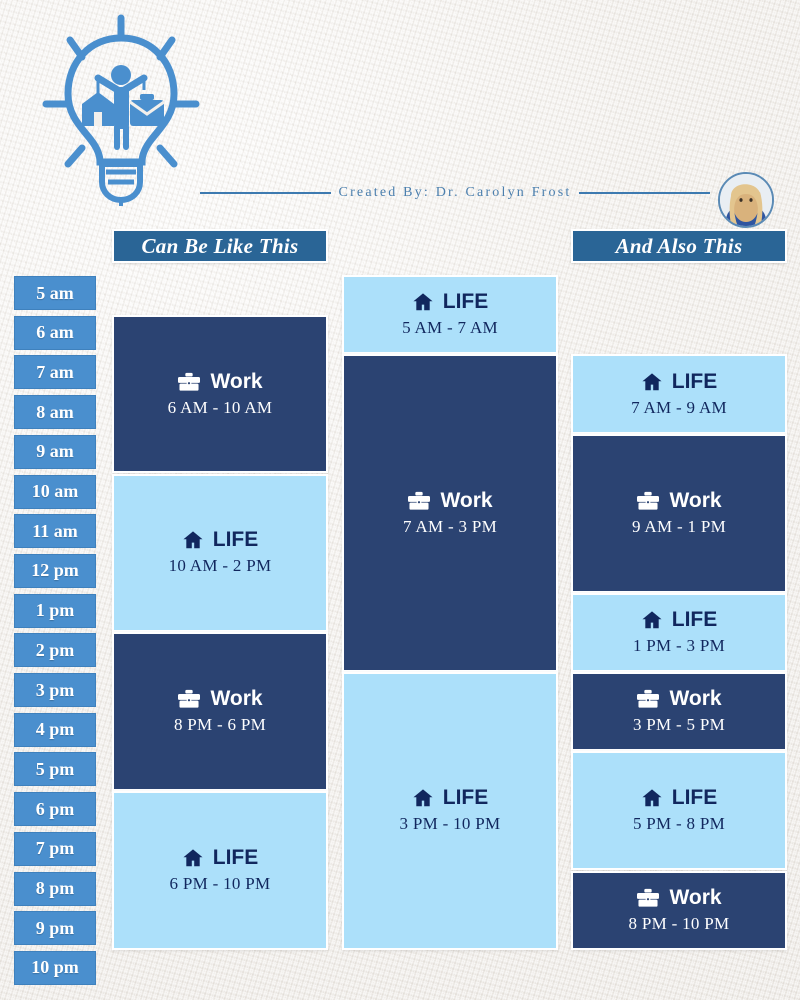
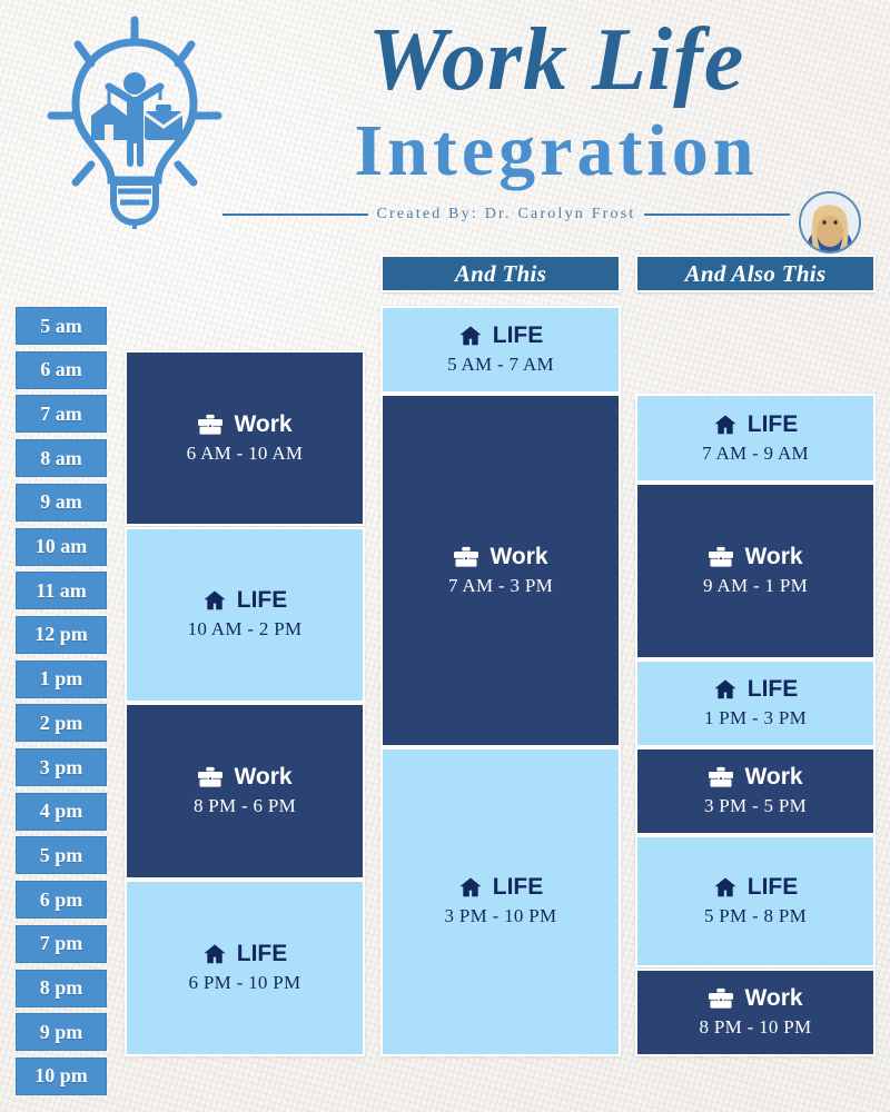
+ Work Life
+ Integration
  Created By: Dr. Carolyn Frost
  5 am
  6 am
  7 am
  8 am
  9 am
  10 am
  11 am
  12 pm
  1 pm
  2 pm
  3 pm
  4 pm
  5 pm
  6 pm
  7 pm
  8 pm
  9 pm
  10 pm
- Can Be Like This
  Work
  6 AM - 10 AM
  LIFE
  10 AM - 2 PM
  Work
  8 PM - 6 PM
  LIFE
  6 PM - 10 PM
+ And This
  LIFE
  5 AM - 7 AM
  Work
  7 AM - 3 PM
  LIFE
  3 PM - 10 PM
  And Also This
  LIFE
  7 AM - 9 AM
  Work
  9 AM - 1 PM
  LIFE
  1 PM - 3 PM
  Work
  3 PM - 5 PM
  LIFE
  5 PM - 8 PM
  Work
  8 PM - 10 PM
